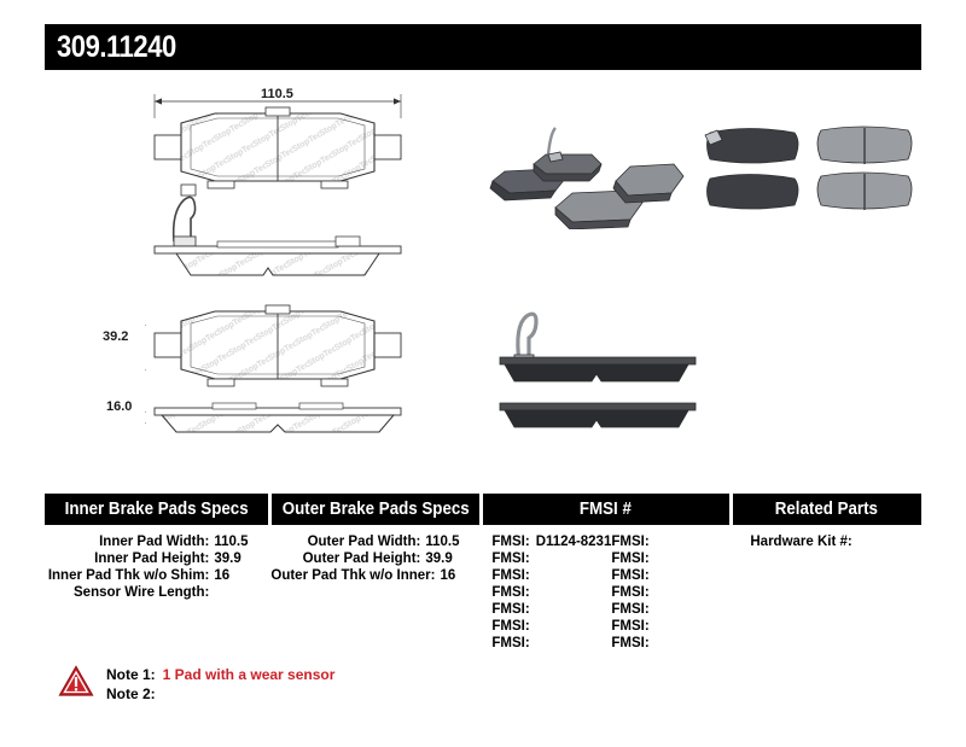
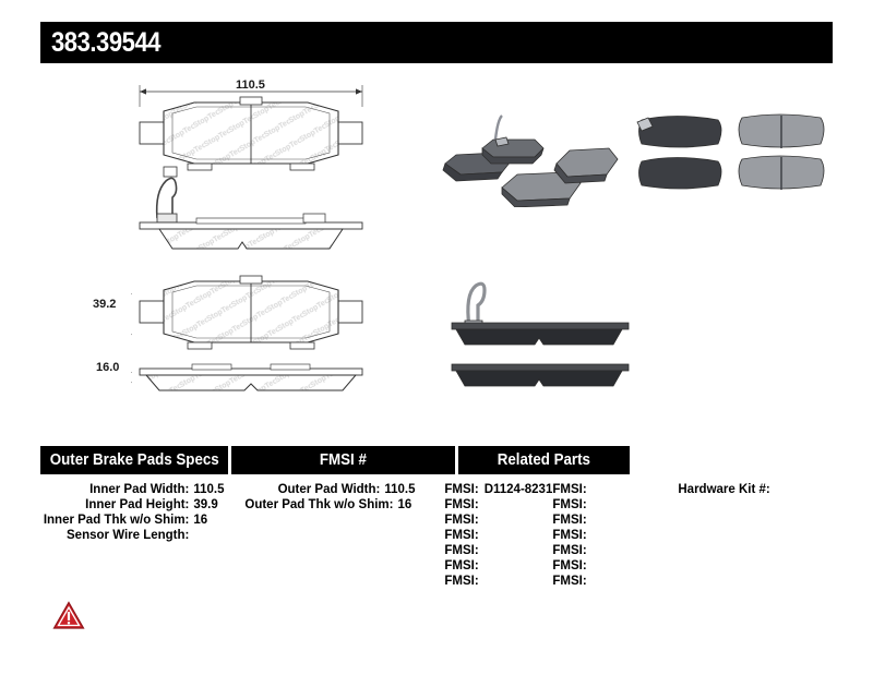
- 309.11240
+ 383.39544
  110.5
  39.2
  16.0
- Inner Brake Pads Specs
  Outer Brake Pads Specs
  FMSI #
  Related Parts
  Inner Pad Width: 110.5
  Inner Pad Height: 39.9
  Inner Pad Thk w/o Shim: 16
  Sensor Wire Length:
  Outer Pad Width: 110.5
- Outer Pad Height: 39.9
- Outer Pad Thk w/o Inner: 16
+ Outer Pad Thk w/o Shim: 16
  FMSI: D1124-8231
  FMSI:
  FMSI:
  FMSI:
  FMSI:
  FMSI:
  FMSI:
  FMSI:
  FMSI:
  FMSI:
  FMSI:
  FMSI:
  FMSI:
  FMSI:
  Hardware Kit #:
- Note 1: 1 Pad with a wear sensor
- Note 2:
